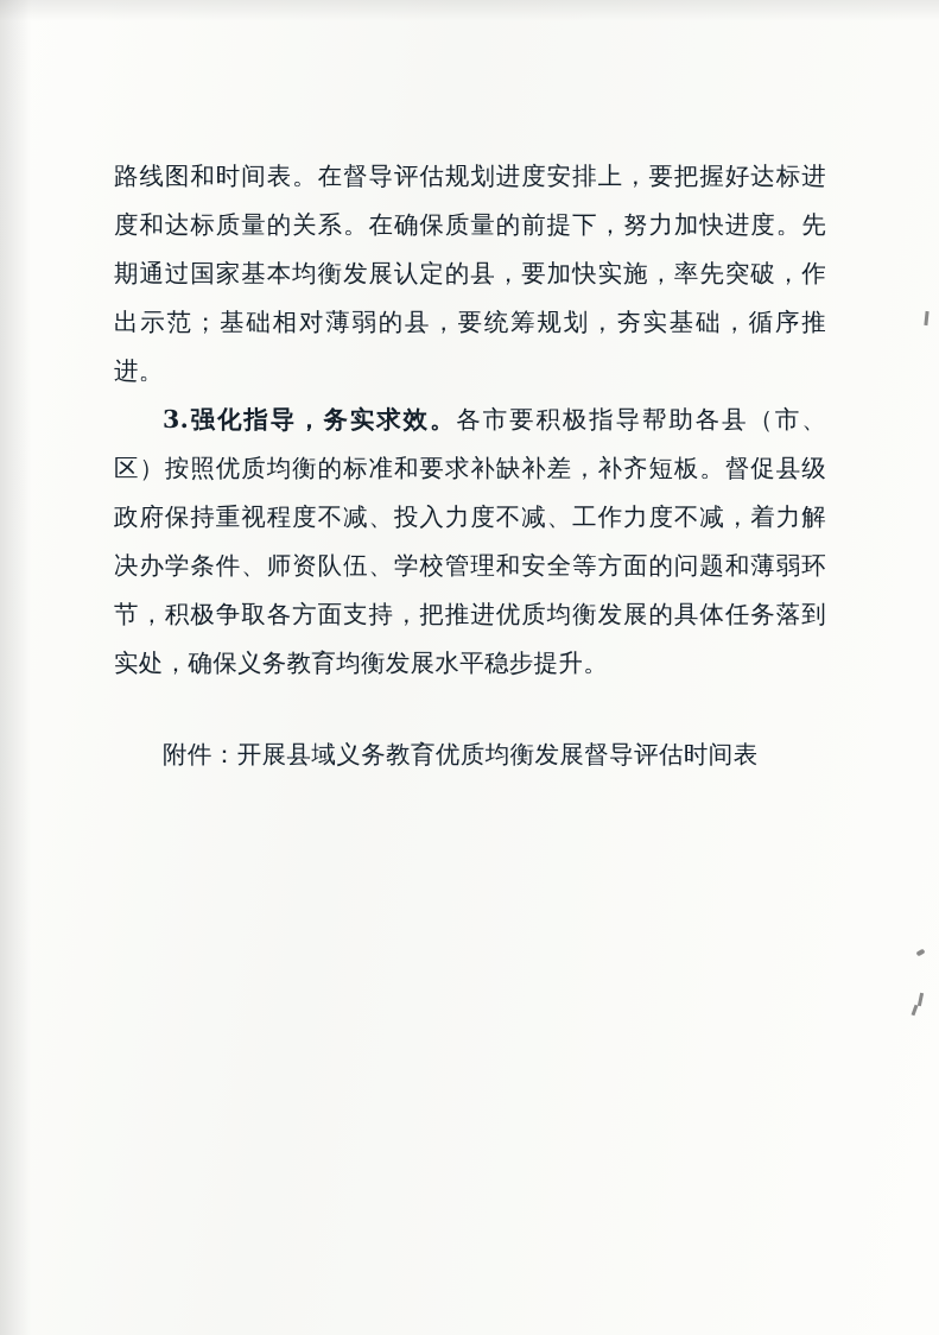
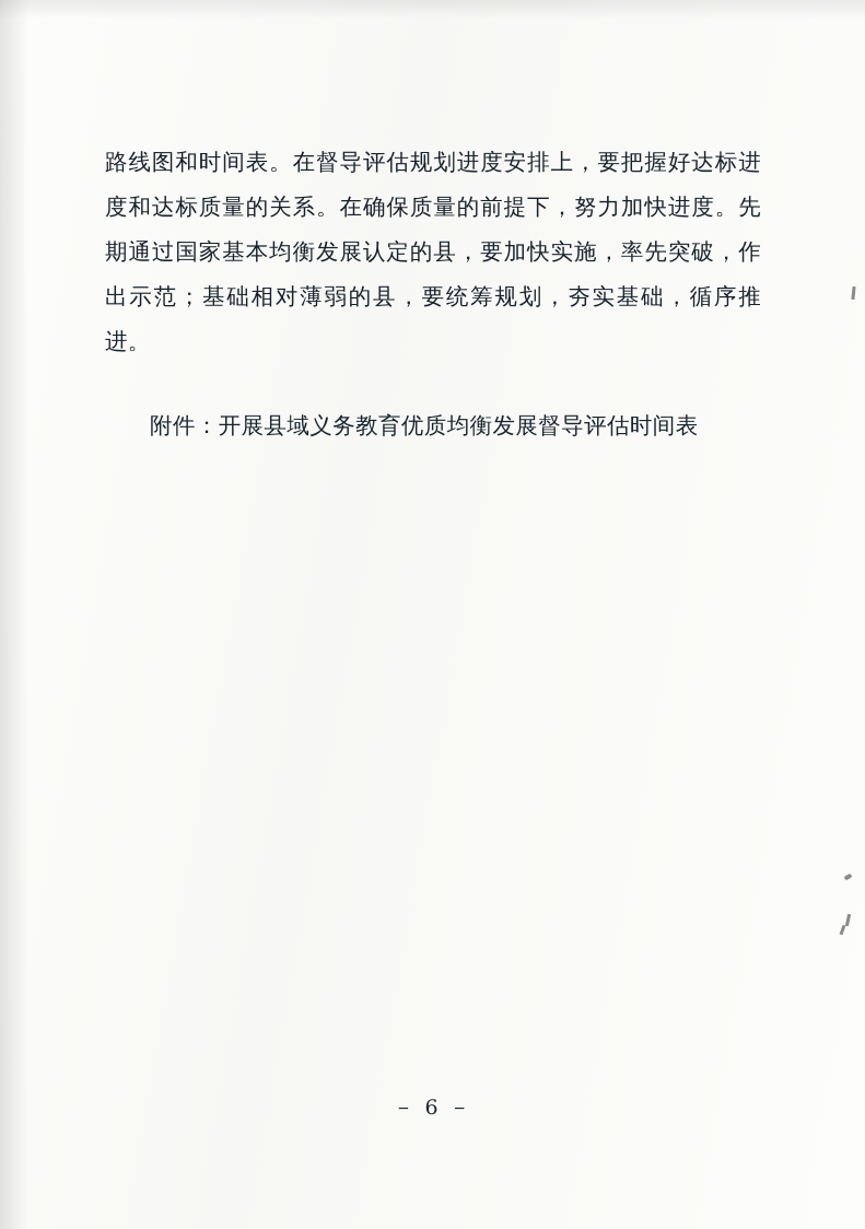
  路线图和时间表。在督导评估规划进度安排上，要把握好达标进度和达标质量的关系。在确保质量的前提下，努力加快进度。先期通过国家基本均衡发展认定的县，要加快实施，率先突破，作出示范；基础相对薄弱的县，要统筹规划，夯实基础，循序推进。
- 3.强化指导，务实求效。各市要积极指导帮助各县（市、区）按照优质均衡的标准和要求补缺补差，补齐短板。督促县级政府保持重视程度不减、投入力度不减、工作力度不减，着力解决办学条件、师资队伍、学校管理和安全等方面的问题和薄弱环节，积极争取各方面支持，把推进优质均衡发展的具体任务落到实处，确保义务教育均衡发展水平稳步提升。
  附件：开展县域义务教育优质均衡发展督导评估时间表
+ － 6 －
